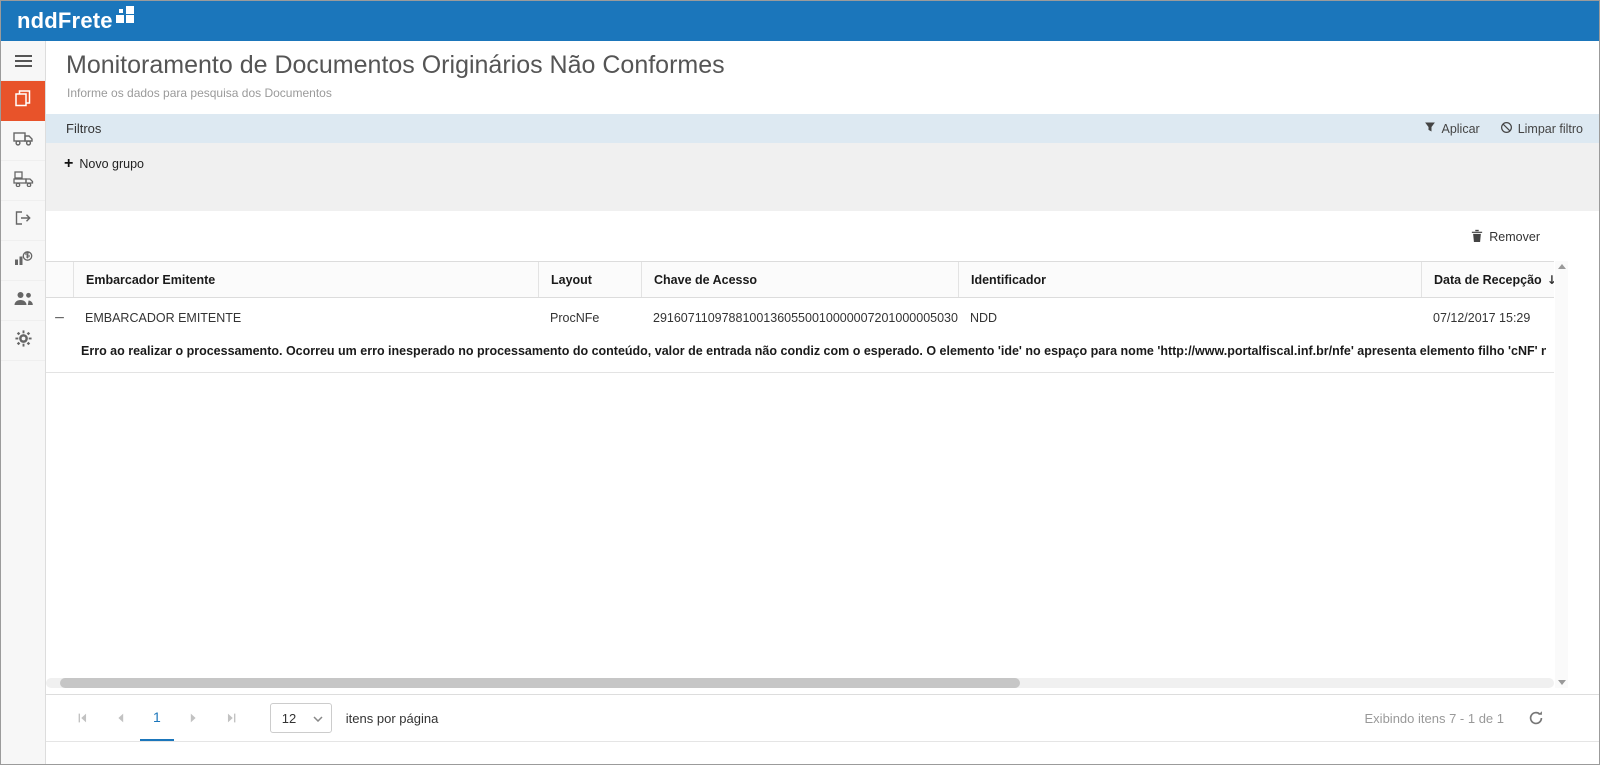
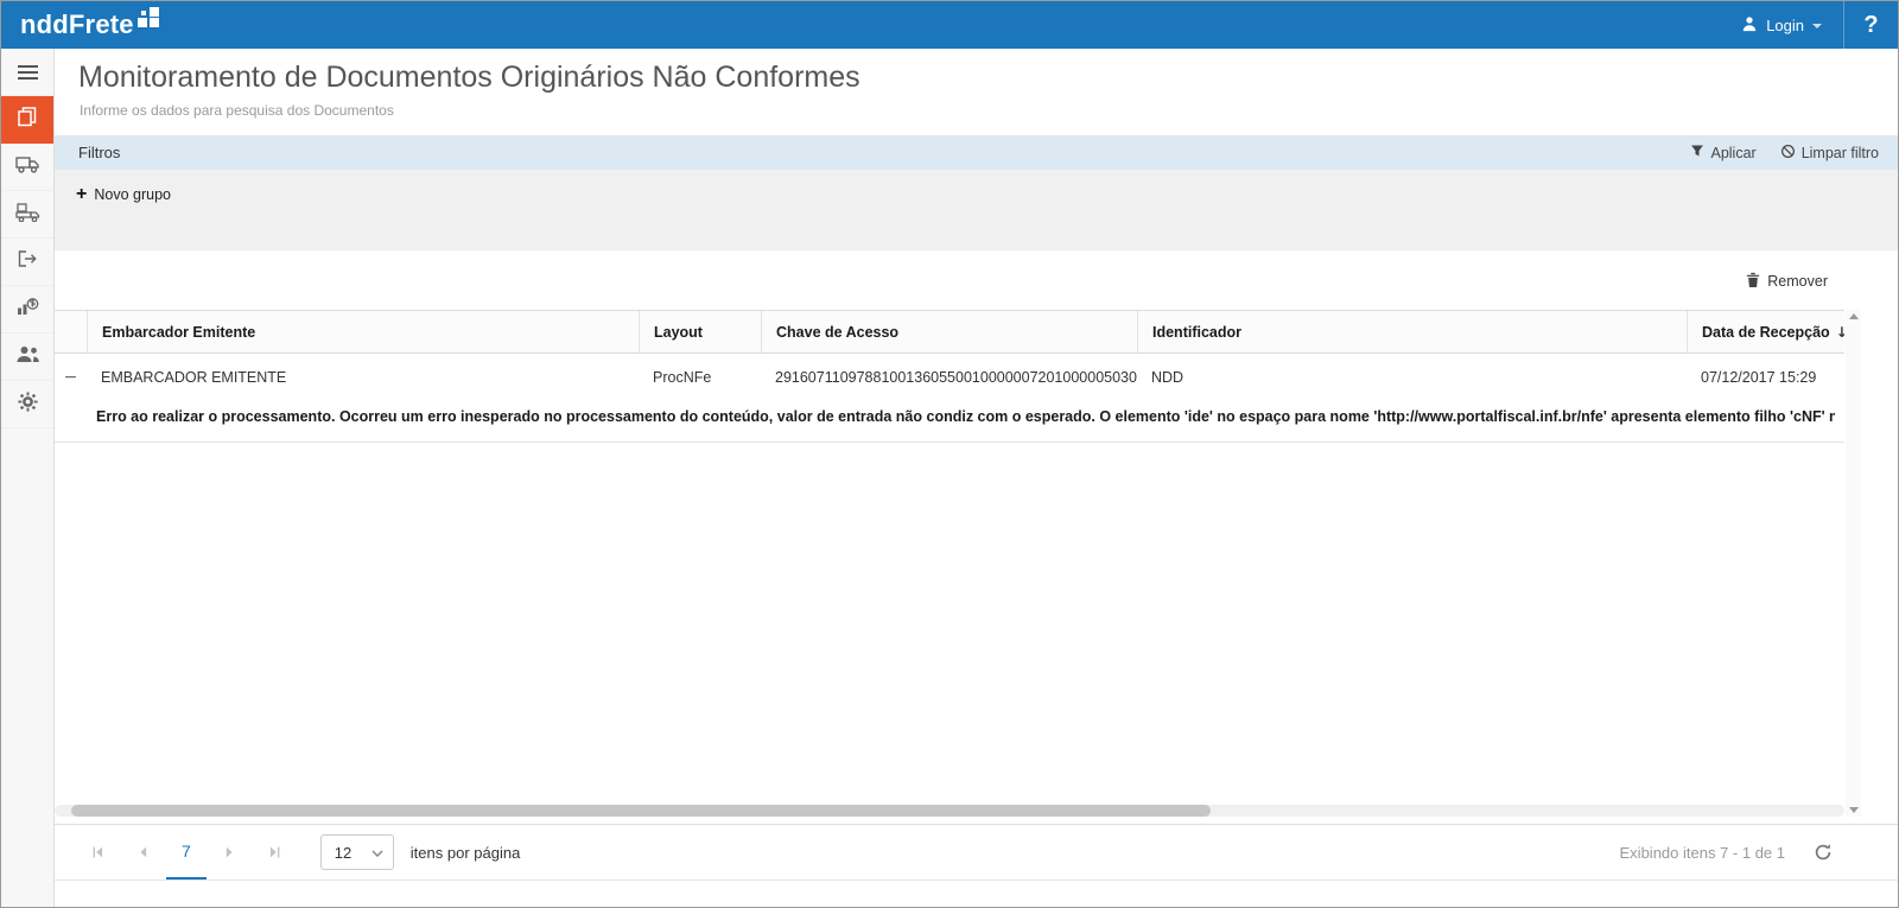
  nddFrete
+ Login
+ ?
  Monitoramento de Documentos Originários Não Conformes
  Informe os dados para pesquisa dos Documentos
  Filtros
  Aplicar
  Limpar filtro
  +
  Novo grupo
  Remover
  Embarcador Emitente
  Layout
  Chave de Acesso
  Identificador
  Data de Recepção
  ↓
  −
  EMBARCADOR EMITENTE
  ProcNFe
  29160711097881001360550010000007201000005030
  NDD
  07/12/2017 15:29
  Erro ao realizar o processamento. Ocorreu um erro inesperado no processamento do conteúdo, valor de entrada não condiz com o esperado. O elemento 'ide' no espaço para nome 'http://www.portalfiscal.inf.br/nfe' apresenta elemento filho 'cNF' n
- 1
+ 7
  12
  itens por página
  Exibindo itens 7 - 1 de 1
